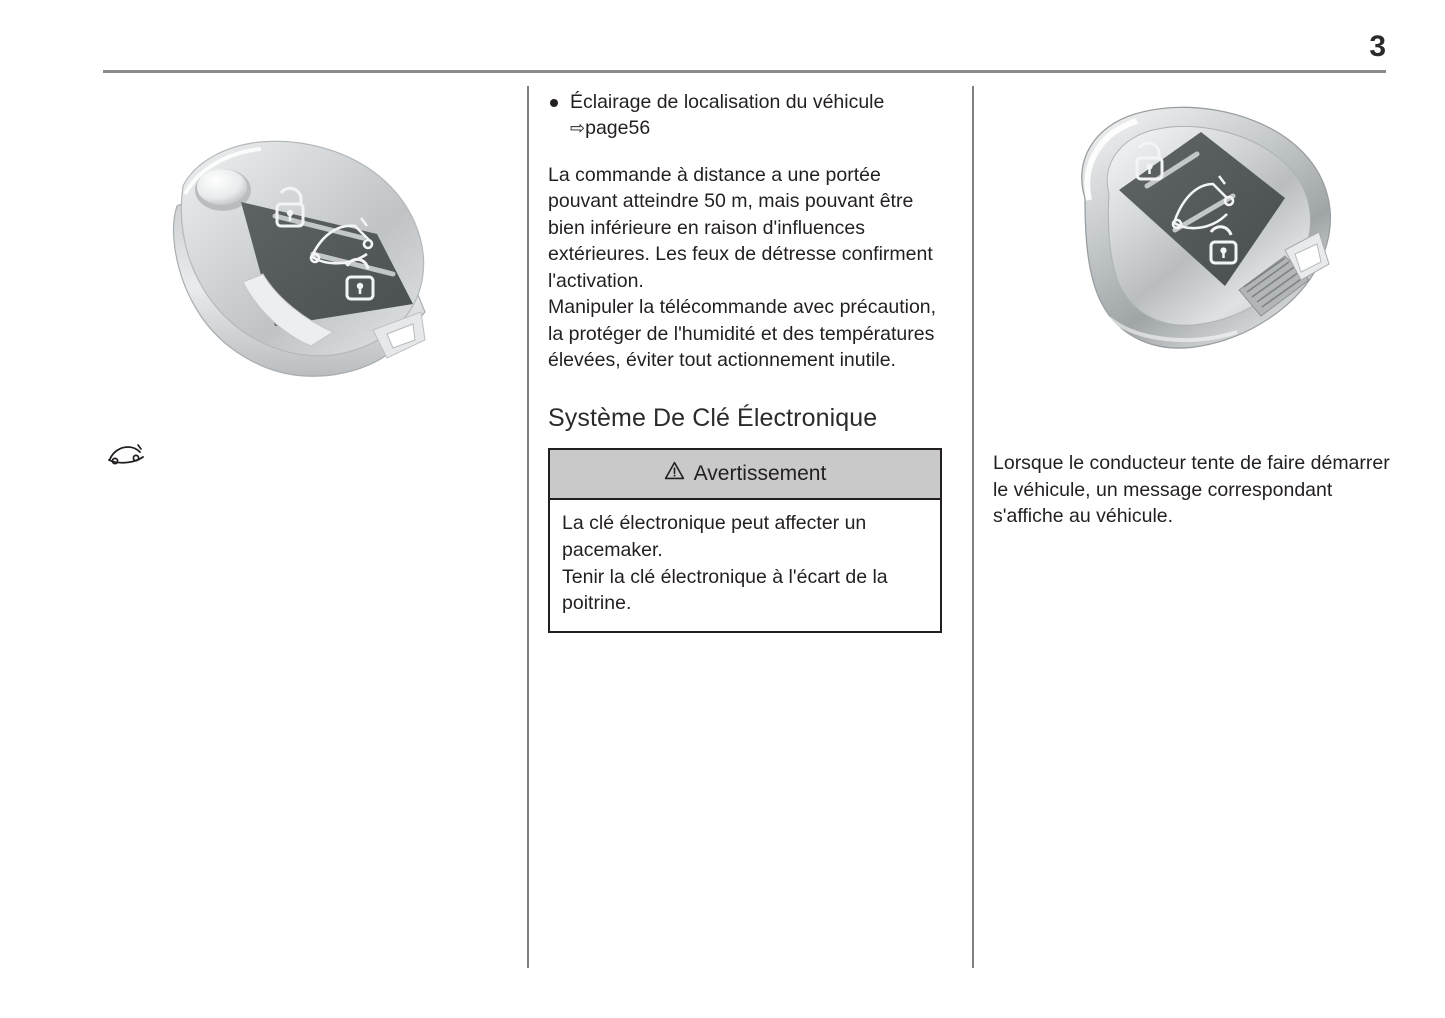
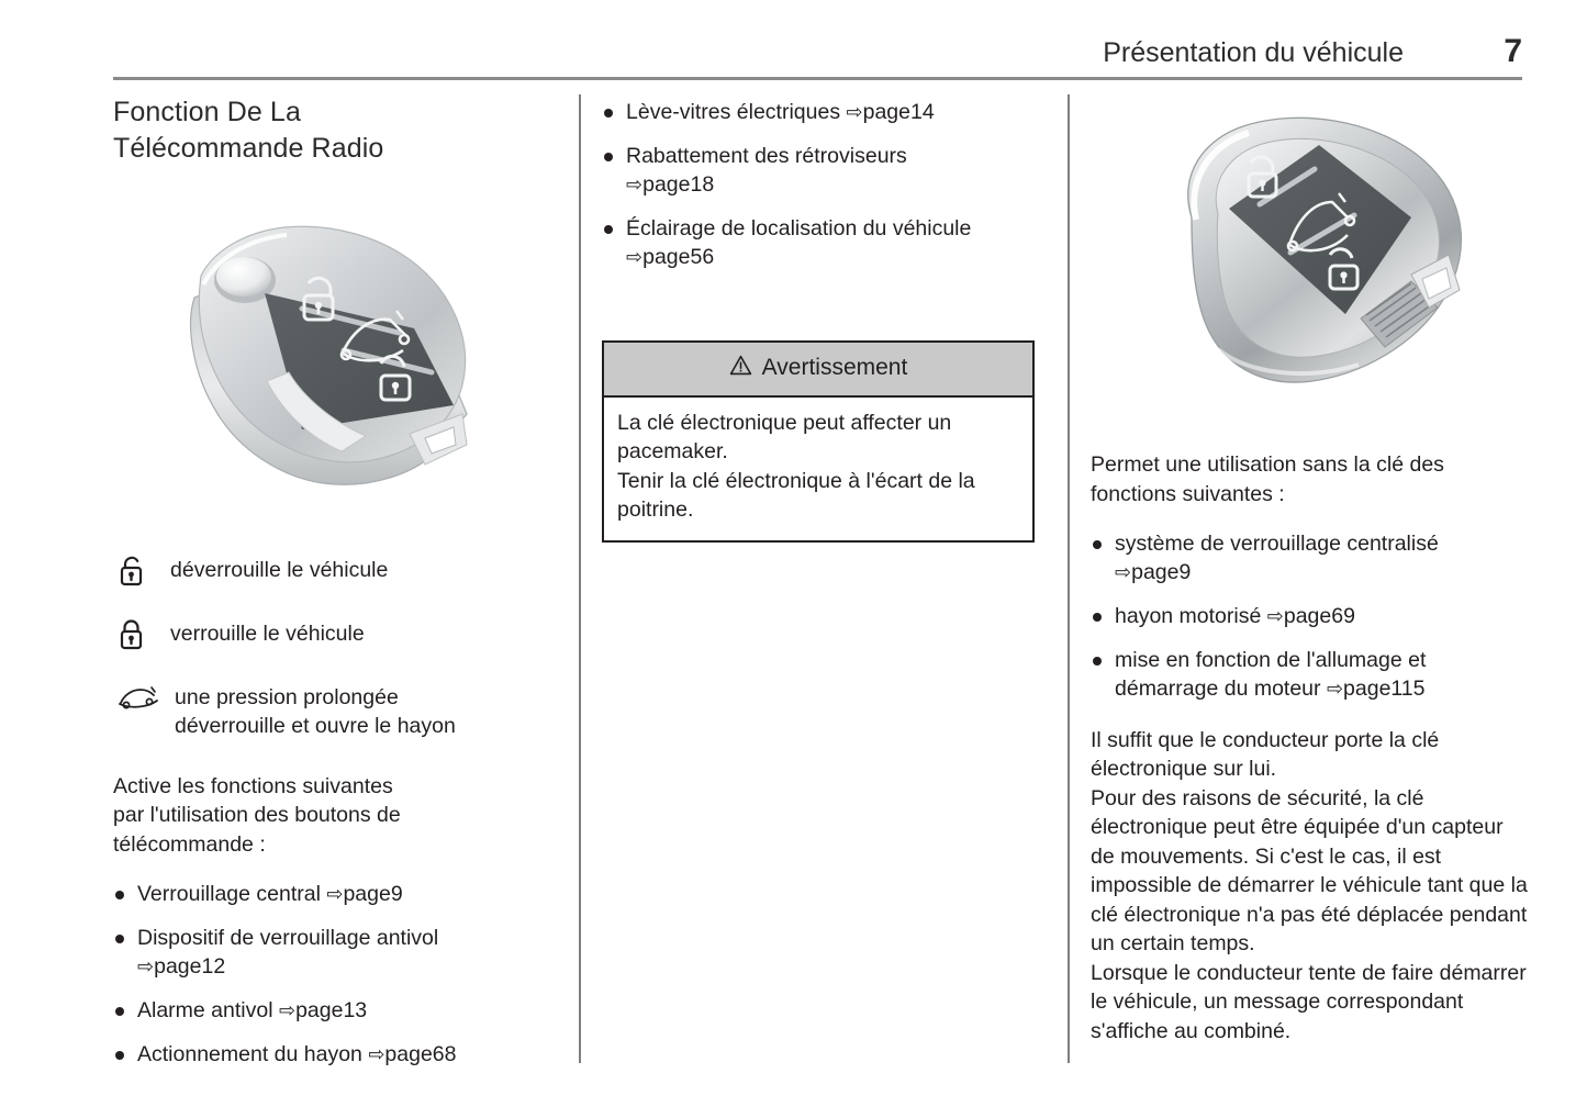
+ Présentation du véhicule
- 3
+ 7
+ Fonction De La
+ Télécommande Radio
+ déverrouille le véhicule
+ verrouille le véhicule
+ une pression prolongée
+ déverrouille et ouvre le hayon
+ Active les fonctions suivantes
+ par l'utilisation des boutons de
+ télécommande :
+ Verrouillage central ⇨page9
+ Dispositif de verrouillage antivol
+ ⇨page12
+ Alarme antivol ⇨page13
+ Actionnement du hayon ⇨page68
+ Lève-vitres électriques ⇨page14
+ Rabattement des rétroviseurs
+ ⇨page18
  Éclairage de localisation du véhicule
  ⇨page56
- La commande à distance a une portée pouvant atteindre 50 m, mais pouvant être bien inférieure en raison d'influences extérieures. Les feux de détresse confirment l'activation.
- Manipuler la télécommande avec précaution, la protéger de l'humidité et des températures élevées, éviter tout actionnement inutile.
- Système De Clé Électronique
  Avertissement
  La clé électronique peut affecter un pacemaker.
  Tenir la clé électronique à l'écart de la poitrine.
+ Permet une utilisation sans la clé des
+ fonctions suivantes :
+ système de verrouillage centralisé
+ ⇨page9
+ hayon motorisé ⇨page69
+ mise en fonction de l'allumage et
+ démarrage du moteur ⇨page115
+ Il suffit que le conducteur porte la clé électronique sur lui.
+ Pour des raisons de sécurité, la clé électronique peut être équipée d'un capteur de mouvements. Si c'est le cas, il est impossible de démarrer le véhicule tant que la clé électronique n'a pas été déplacée pendant un certain temps.
- Lorsque le conducteur tente de faire démarrer le véhicule, un message correspondant s'affiche au véhicule.
+ Lorsque le conducteur tente de faire démarrer le véhicule, un message correspondant s'affiche au combiné.
